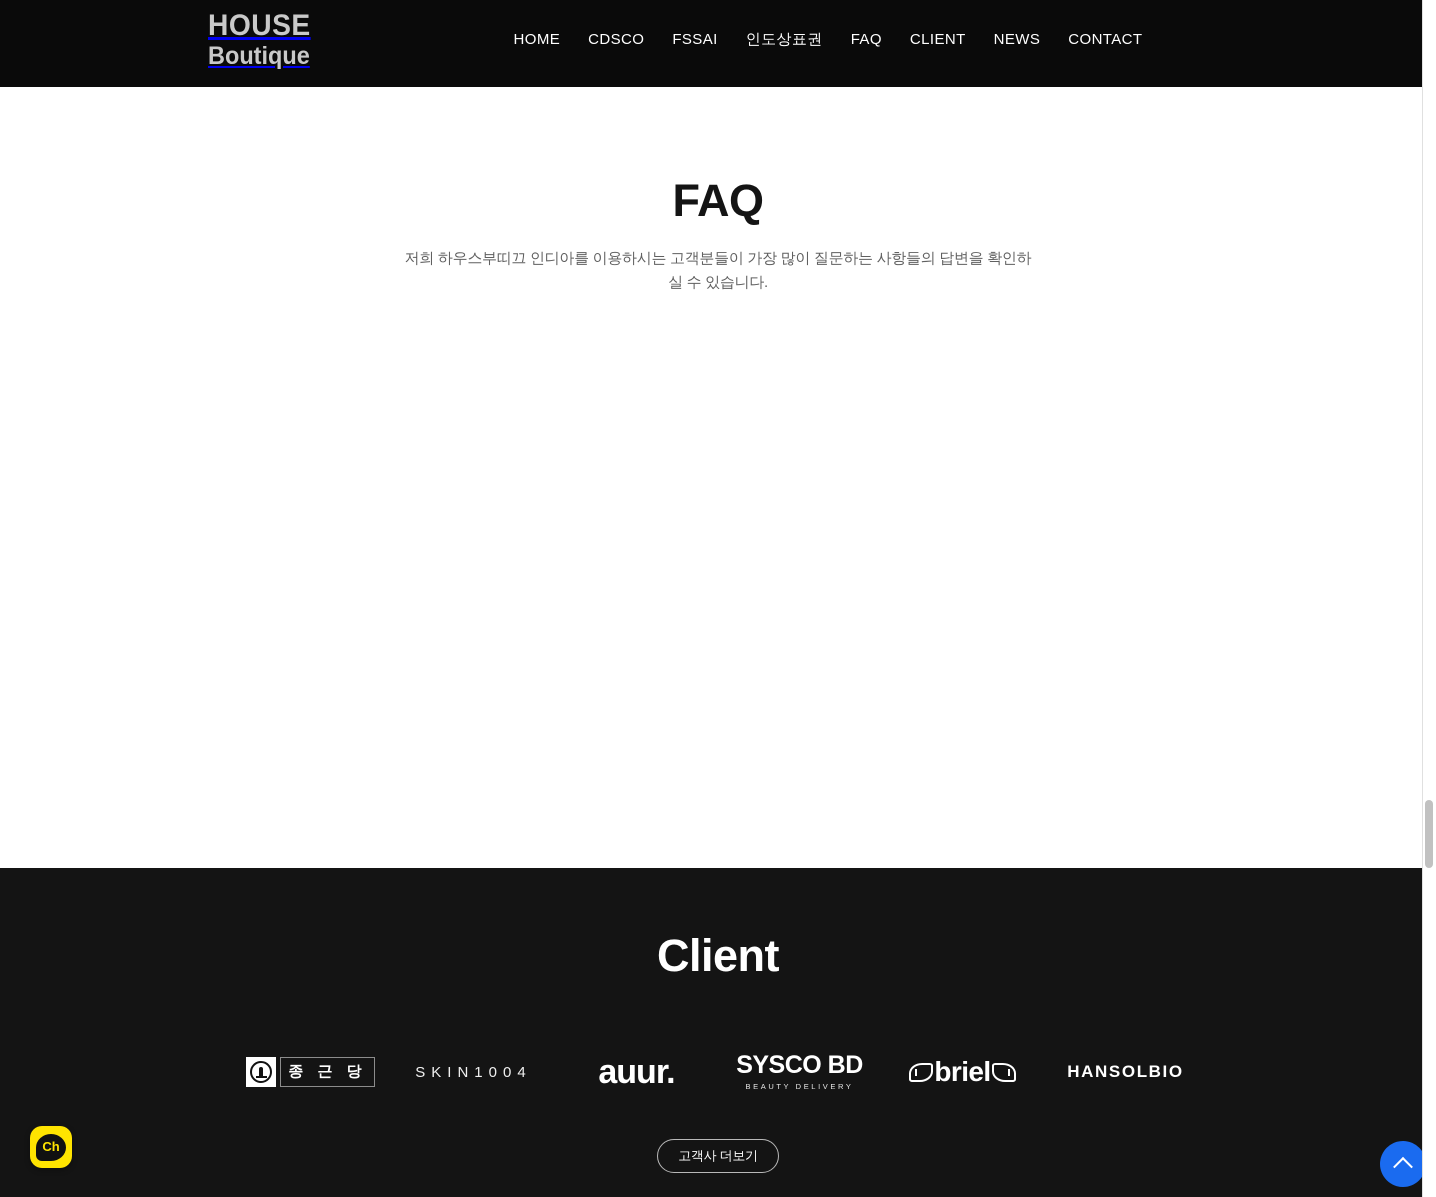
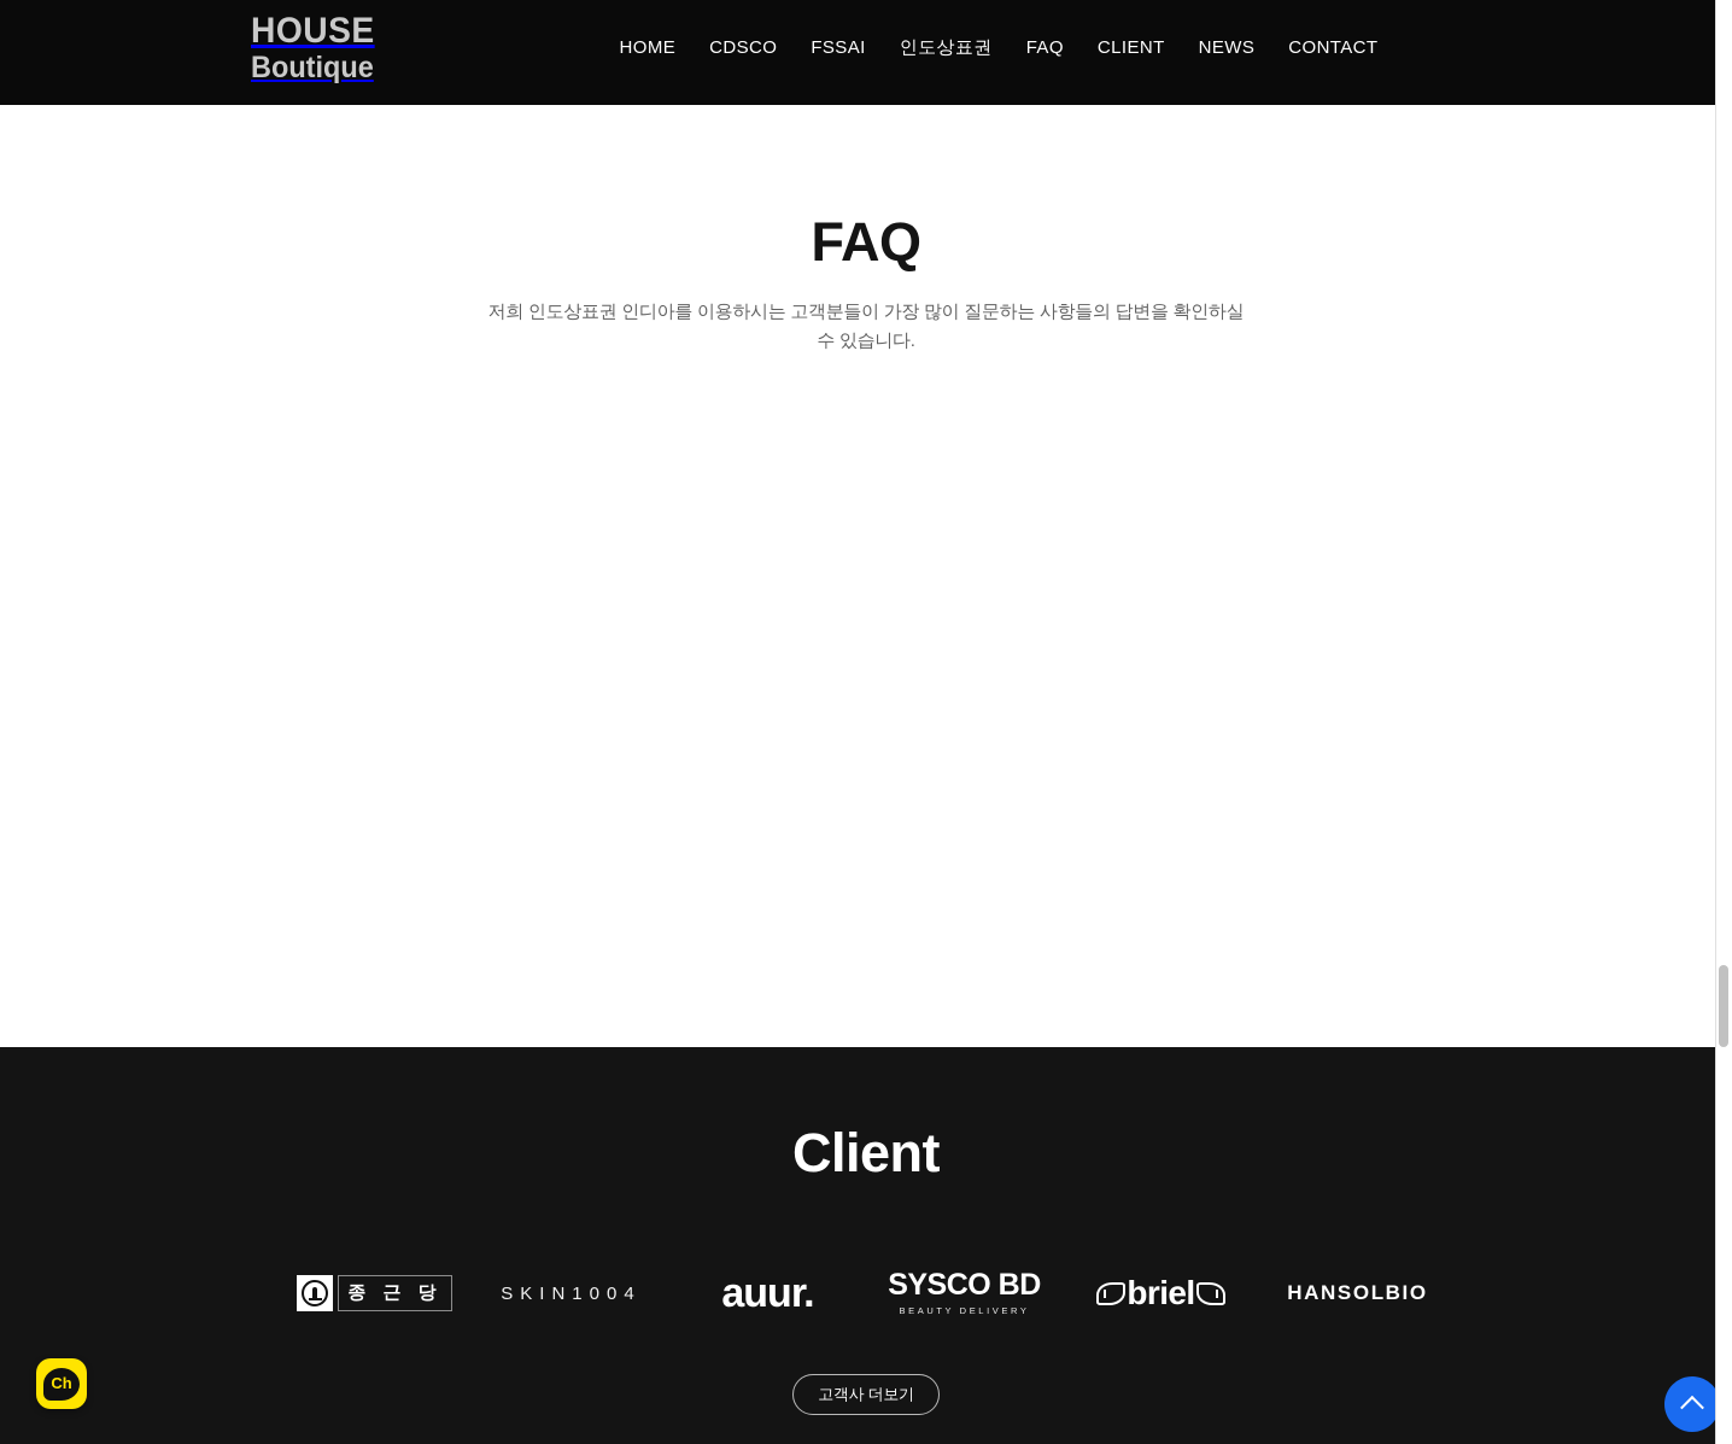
  HOUSE
  Boutique
  HOME
  CDSCO
  FSSAI
  인도상표권
  FAQ
  CLIENT
  NEWS
  CONTACT
  FAQ
- 저희 하우스부띠끄 인디아를 이용하시는 고객분들이 가장 많이 질문하는 사항들의 답변을 확인하실 수 있습니다.
+ 저희 인도상표권 인디아를 이용하시는 고객분들이 가장 많이 질문하는 사항들의 답변을 확인하실 수 있습니다.
  Client
  종 근 당
  SKIN1004
  auur.
  SYSCO BD
  BEAUTY DELIVERY
  briel
  HANSOLBIO
  고객사 더보기
  Ch
